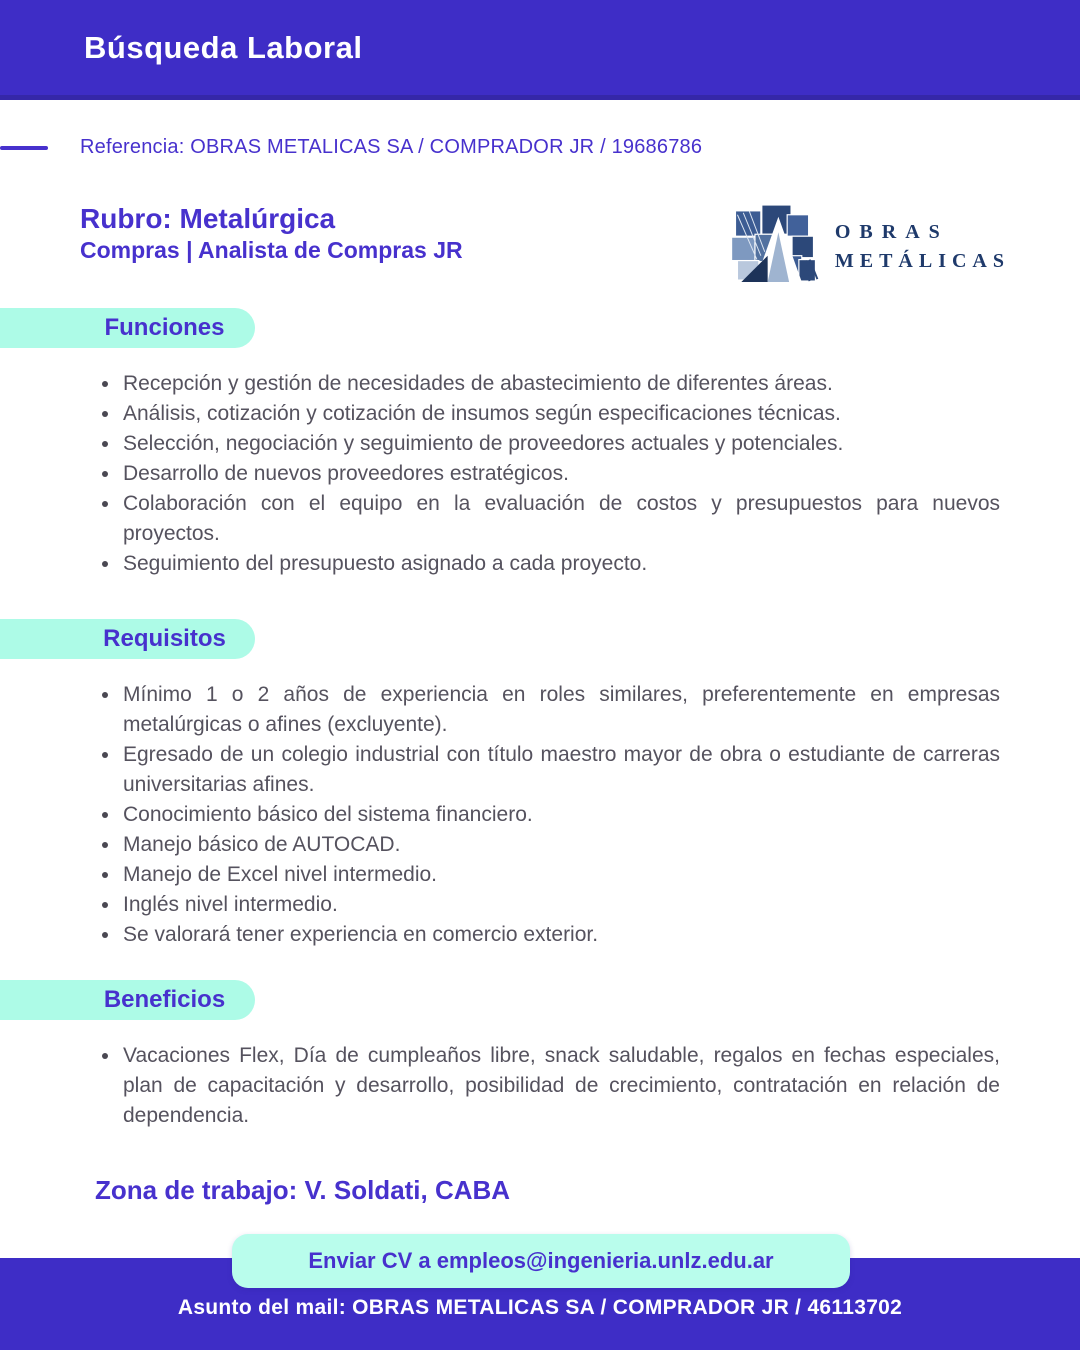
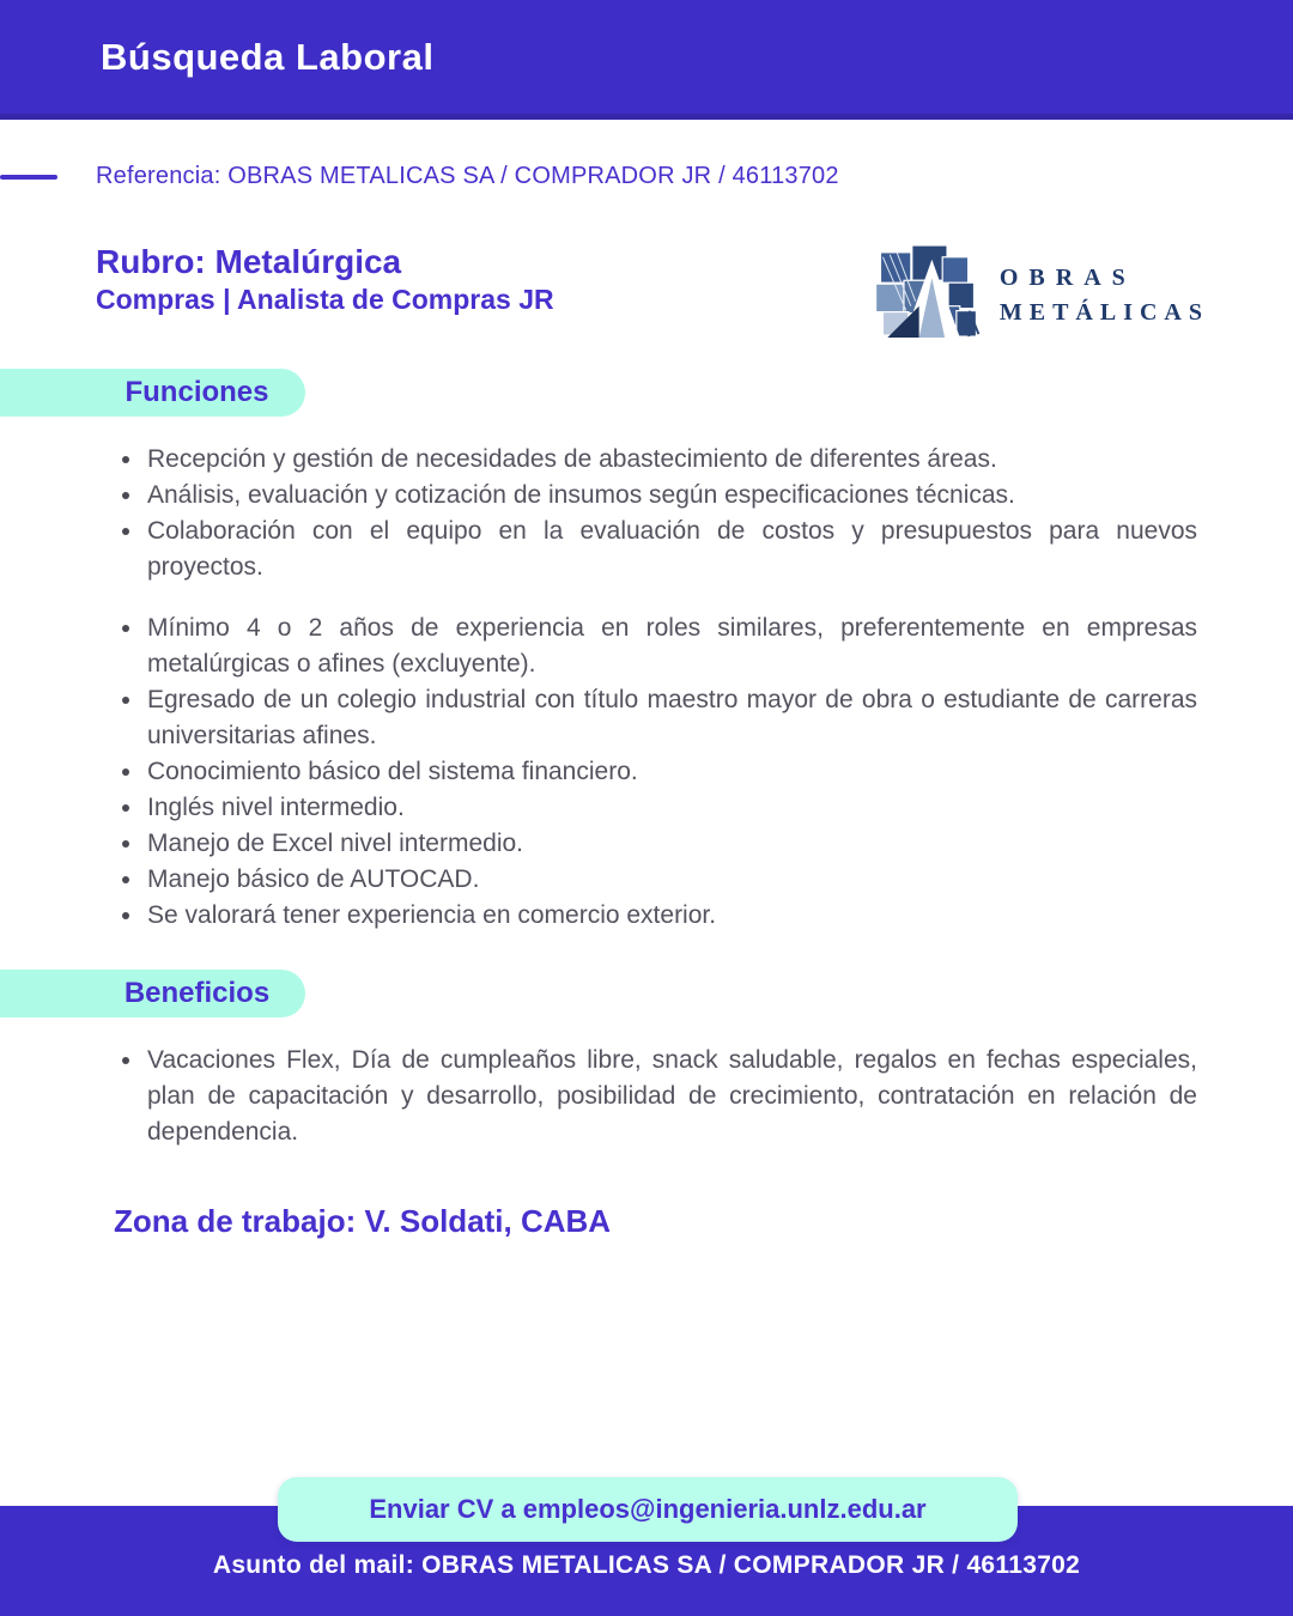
  Búsqueda Laboral
- Referencia: OBRAS METALICAS SA / COMPRADOR JR / 19686786
+ Referencia: OBRAS METALICAS SA / COMPRADOR JR / 46113702
  Rubro: Metalúrgica
  Compras | Analista de Compras JR
  OBRAS
  METÁLICAS
  Funciones
  Recepción y gestión de necesidades de abastecimiento de diferentes áreas.
- Análisis, cotización y cotización de insumos según especificaciones técnicas.
+ Análisis, evaluación y cotización de insumos según especificaciones técnicas.
- Selección, negociación y seguimiento de proveedores actuales y potenciales.
- Desarrollo de nuevos proveedores estratégicos.
  Colaboración con el equipo en la evaluación de costos y presupuestos para nuevos proyectos.
- Seguimiento del presupuesto asignado a cada proyecto.
- Requisitos
- Mínimo 1 o 2 años de experiencia en roles similares, preferentemente en empresas metalúrgicas o afines (excluyente).
+ Mínimo 4 o 2 años de experiencia en roles similares, preferentemente en empresas metalúrgicas o afines (excluyente).
  Egresado de un colegio industrial con título maestro mayor de obra o estudiante de carreras universitarias afines.
  Conocimiento básico del sistema financiero.
- Manejo básico de AUTOCAD.
+ Inglés nivel intermedio.
  Manejo de Excel nivel intermedio.
- Inglés nivel intermedio.
+ Manejo básico de AUTOCAD.
  Se valorará tener experiencia en comercio exterior.
  Beneficios
  Vacaciones Flex, Día de cumpleaños libre, snack saludable, regalos en fechas especiales, plan de capacitación y desarrollo, posibilidad de crecimiento, contratación en relación de dependencia.
  Zona de trabajo: V. Soldati, CABA
  Enviar CV a empleos@ingenieria.unlz.edu.ar
  Asunto del mail: OBRAS METALICAS SA / COMPRADOR JR / 46113702
